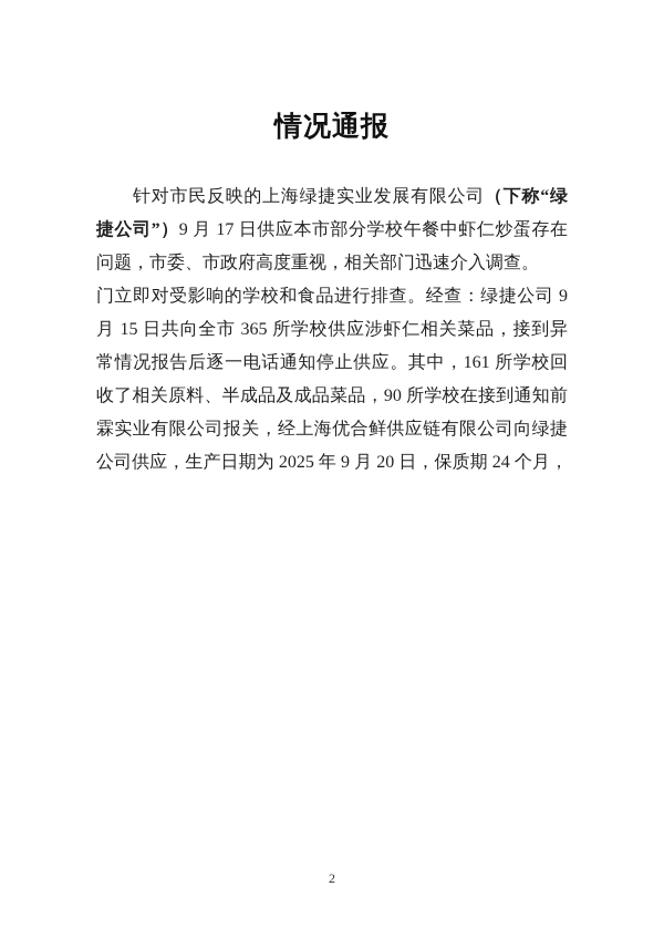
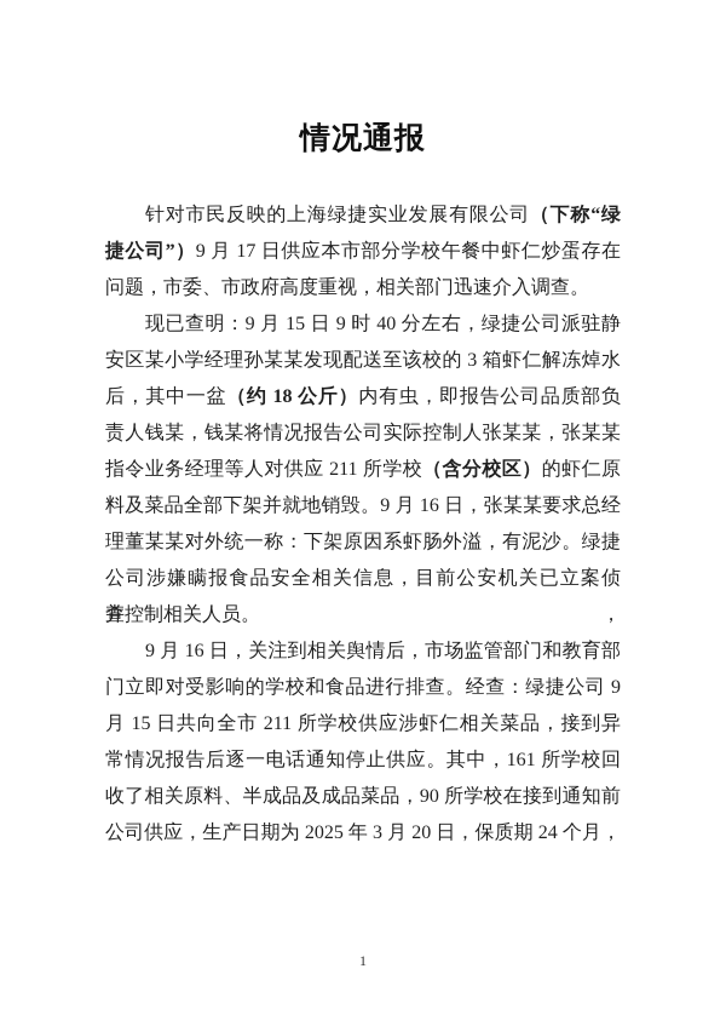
  情况通报
  针对市民反映的上海绿捷实业发展有限公司（下称“绿
  捷公司”）9 月 17 日供应本市部分学校午餐中虾仁炒蛋存在
  问题，市委、市政府高度重视，相关部门迅速介入调查。
+ 现已查明：9 月 15 日 9 时 40 分左右，绿捷公司派驻静
+ 安区某小学经理孙某某发现配送至该校的 3 箱虾仁解冻焯水
+ 后，其中一盆（约 18 公斤）内有虫，即报告公司品质部负
+ 责人钱某，钱某将情况报告公司实际控制人张某某，张某某
+ 指令业务经理等人对供应 211 所学校（含分校区）的虾仁原
+ 料及菜品全部下架并就地销毁。9 月 16 日，张某某要求总经
+ 理董某某对外统一称：下架原因系虾肠外溢，有泥沙。绿捷
+ 公司涉嫌瞒报食品安全相关信息，目前公安机关已立案侦查，
+ 并控制相关人员。
+ 9 月 16 日，关注到相关舆情后，市场监管部门和教育部
  门立即对受影响的学校和食品进行排查。经查：绿捷公司 9
- 月 15 日共向全市 365 所学校供应涉虾仁相关菜品，接到异
+ 月 15 日共向全市 211 所学校供应涉虾仁相关菜品，接到异
  常情况报告后逐一电话通知停止供应。其中，161 所学校回
  收了相关原料、半成品及成品菜品，90 所学校在接到通知前
- 霖实业有限公司报关，经上海优合鲜供应链有限公司向绿捷
- 公司供应，生产日期为 2025 年 9 月 20 日，保质期 24 个月，
+ 公司供应，生产日期为 2025 年 3 月 20 日，保质期 24 个月，
- 2
+ 1
